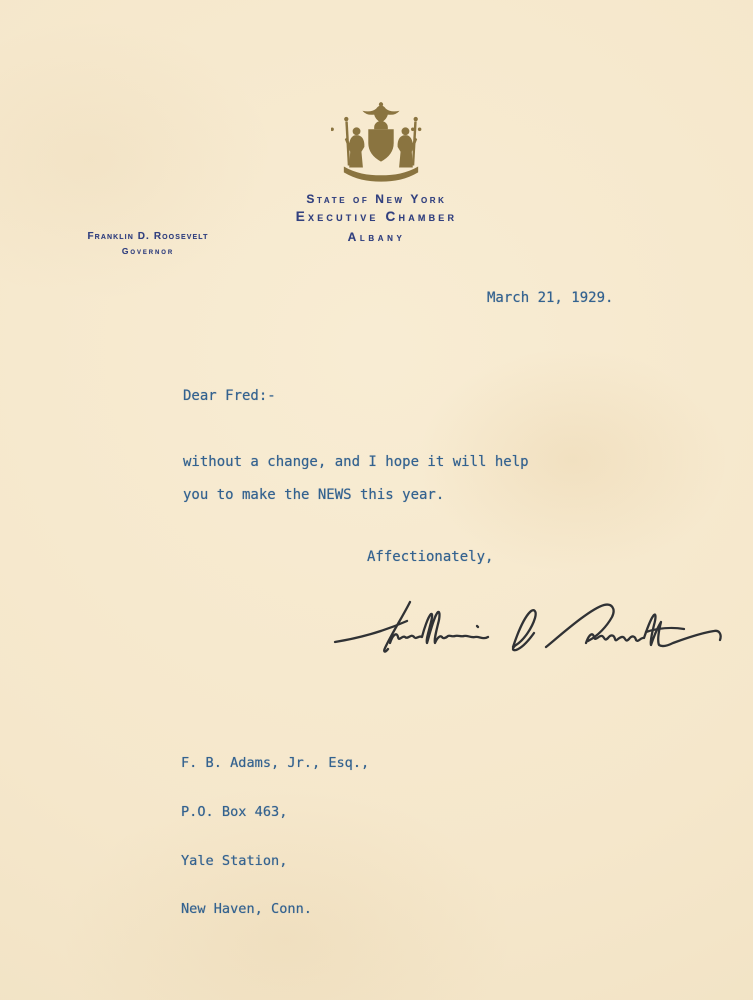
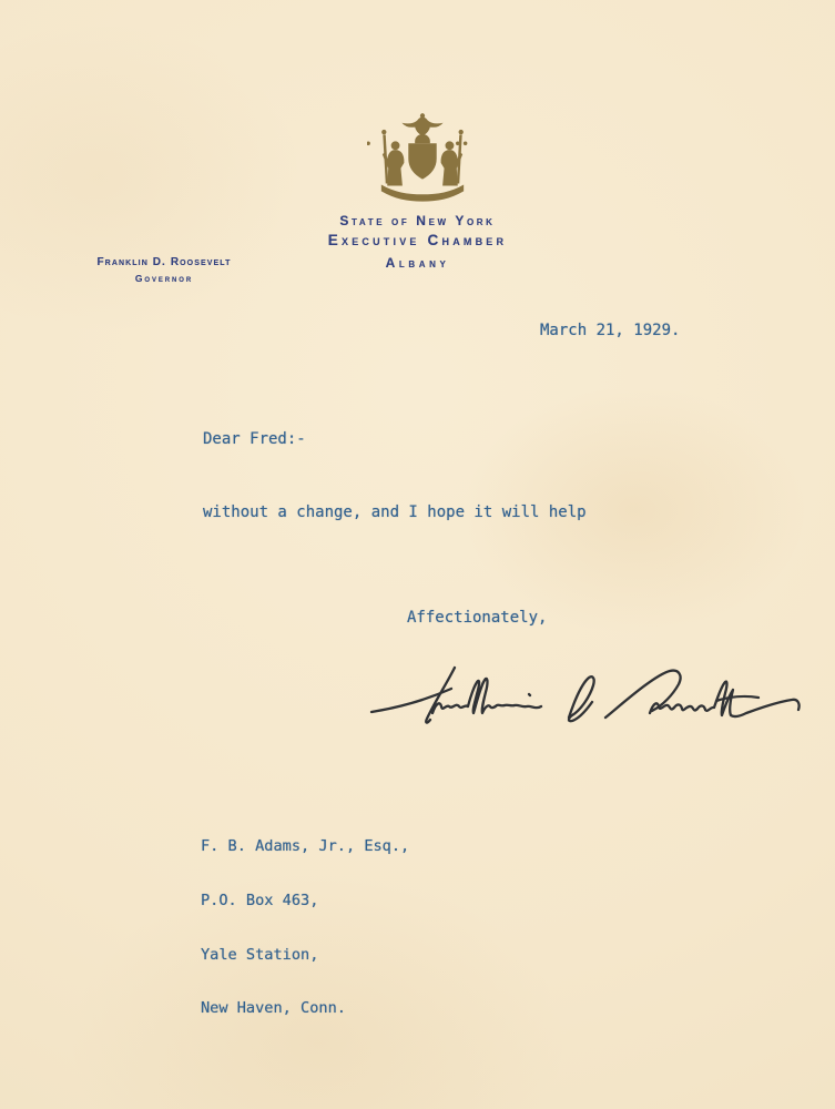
  State of New York
  Executive Chamber
  Albany
  Franklin D. Roosevelt
  Governor
  March 21, 1929.
  Dear Fred:-
  without a change, and I hope it will help
- you to make the NEWS this year.
  Affectionately,
  F. B. Adams, Jr., Esq.,
  P.O. Box 463,
  Yale Station,
  New Haven, Conn.
